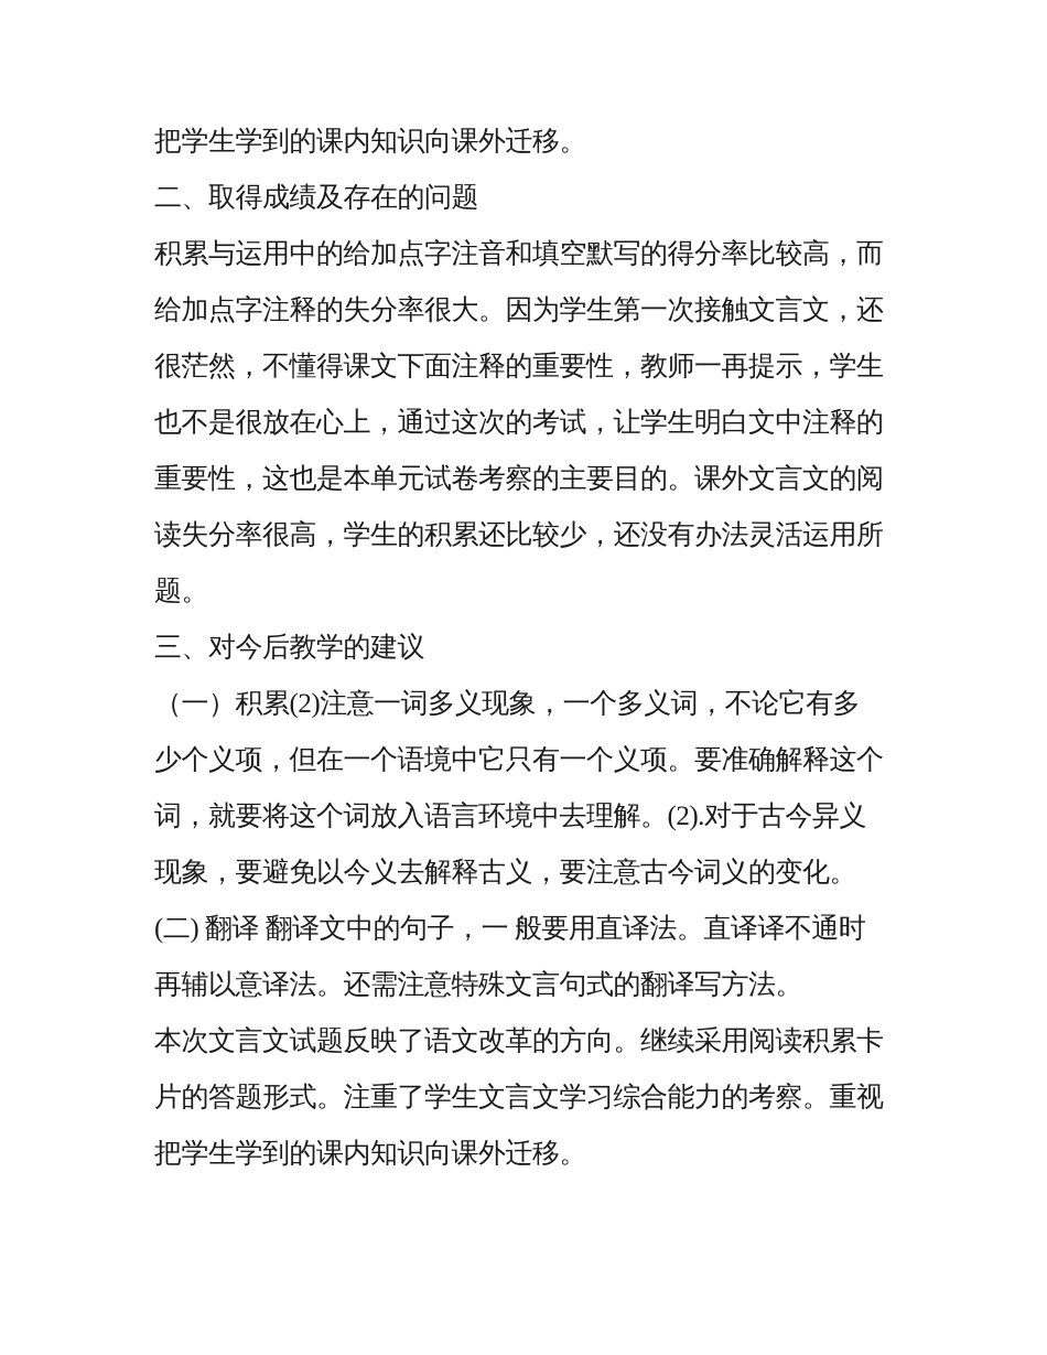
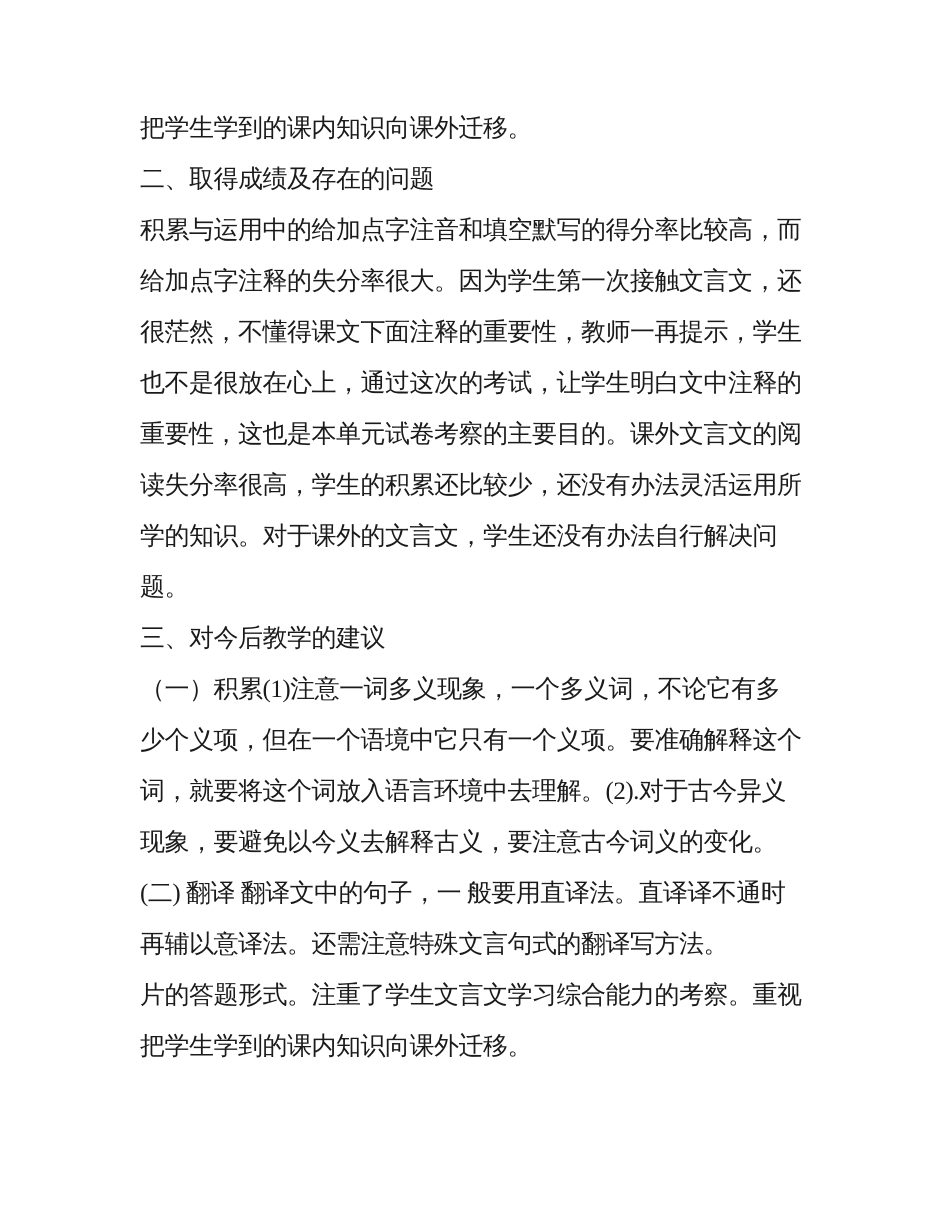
  把学生学到的课内知识向课外迁移。
  二、取得成绩及存在的问题
  积累与运用中的给加点字注音和填空默写的得分率比较高，而
  给加点字注释的失分率很大。因为学生第一次接触文言文，还
  很茫然，不懂得课文下面注释的重要性，教师一再提示，学生
  也不是很放在心上，通过这次的考试，让学生明白文中注释的
  重要性，这也是本单元试卷考察的主要目的。课外文言文的阅
  读失分率很高，学生的积累还比较少，还没有办法灵活运用所
+ 学的知识。对于课外的文言文，学生还没有办法自行解决问
  题。
  三、对今后教学的建议
- （一）积累(2)注意一词多义现象，一个多义词，不论它有多
+ （一）积累(1)注意一词多义现象，一个多义词，不论它有多
  少个义项，但在一个语境中它只有一个义项。要准确解释这个
  词，就要将这个词放入语言环境中去理解。(2).对于古今异义
  现象，要避免以今义去解释古义，要注意古今词义的变化。
  (二) 翻译 翻译文中的句子，一 般要用直译法。直译译不通时
  再辅以意译法。还需注意特殊文言句式的翻译写方法。
- 本次文言文试题反映了语文改革的方向。继续采用阅读积累卡
  片的答题形式。注重了学生文言文学习综合能力的考察。重视
  把学生学到的课内知识向课外迁移。
